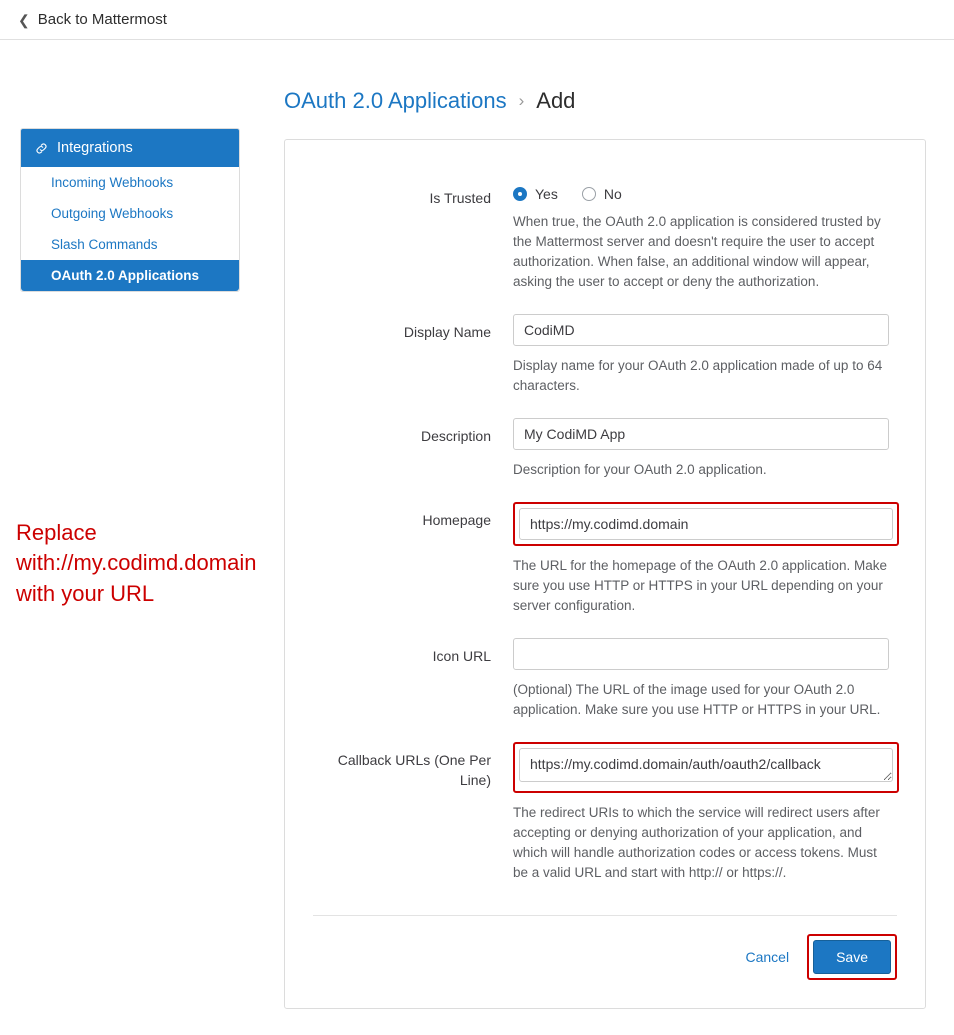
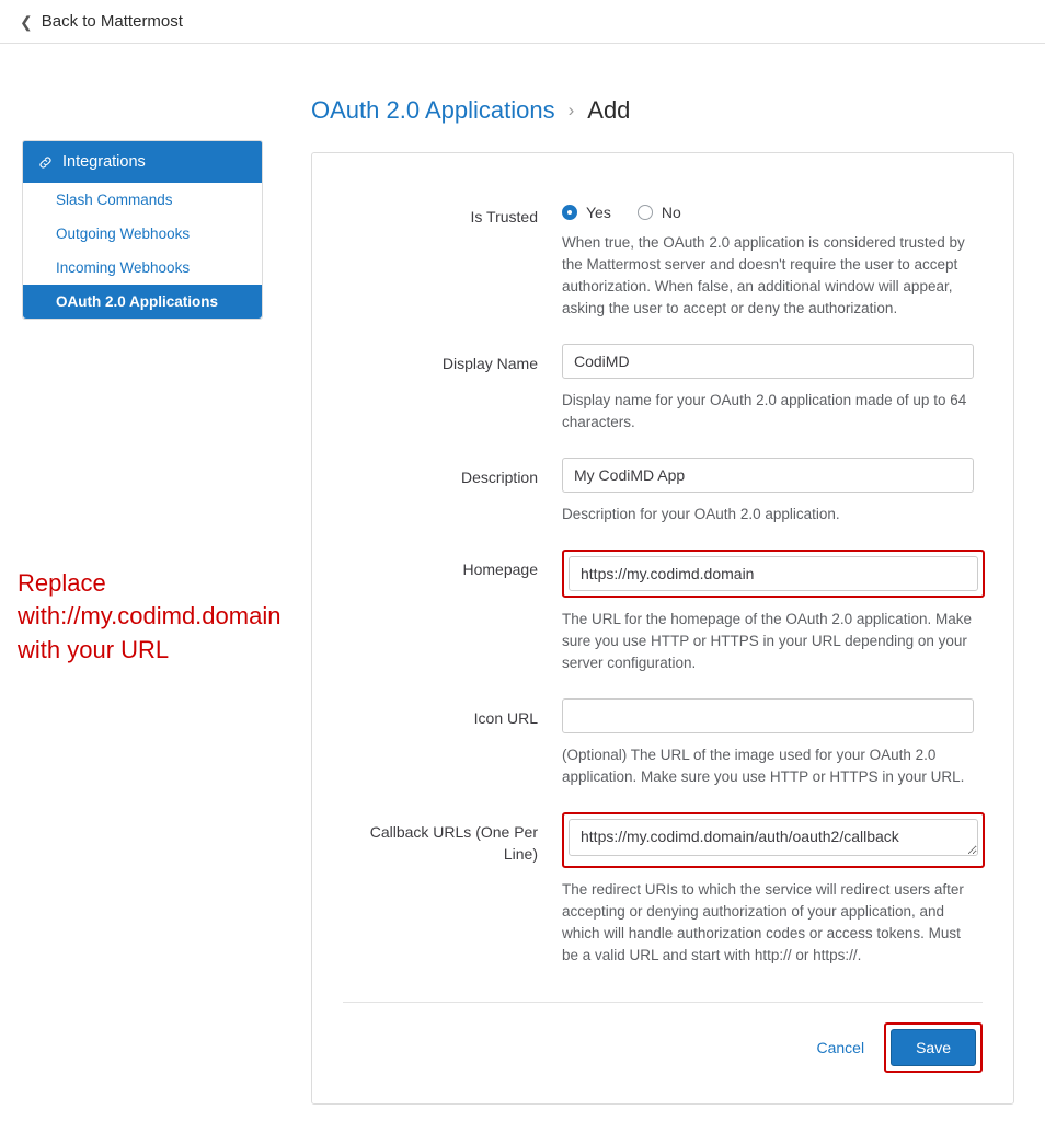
  ❮
  Back to Mattermost
  Integrations
- Incoming Webhooks
+ Slash Commands
  Outgoing Webhooks
- Slash Commands
+ Incoming Webhooks
  OAuth 2.0 Applications
  Replace with://my.codimd.domain with your URL
  OAuth 2.0 Applications
  ›
  Add
  Is Trusted
  Yes
  No
  When true, the OAuth 2.0 application is considered trusted by the Mattermost server and doesn't require the user to accept authorization. When false, an additional window will appear, asking the user to accept or deny the authorization.
  Display Name
  CodiMD
  Display name for your OAuth 2.0 application made of up to 64 characters.
  Description
  My CodiMD App
  Description for your OAuth 2.0 application.
  Homepage
  https://my.codimd.domain
  The URL for the homepage of the OAuth 2.0 application. Make sure you use HTTP or HTTPS in your URL depending on your server configuration.
  Icon URL
  (Optional) The URL of the image used for your OAuth 2.0 application. Make sure you use HTTP or HTTPS in your URL.
  Callback URLs (One Per Line)
  https://my.codimd.domain/auth/oauth2/callback
  The redirect URIs to which the service will redirect users after accepting or denying authorization of your application, and which will handle authorization codes or access tokens. Must be a valid URL and start with http:// or https://.
  Cancel
  Save
